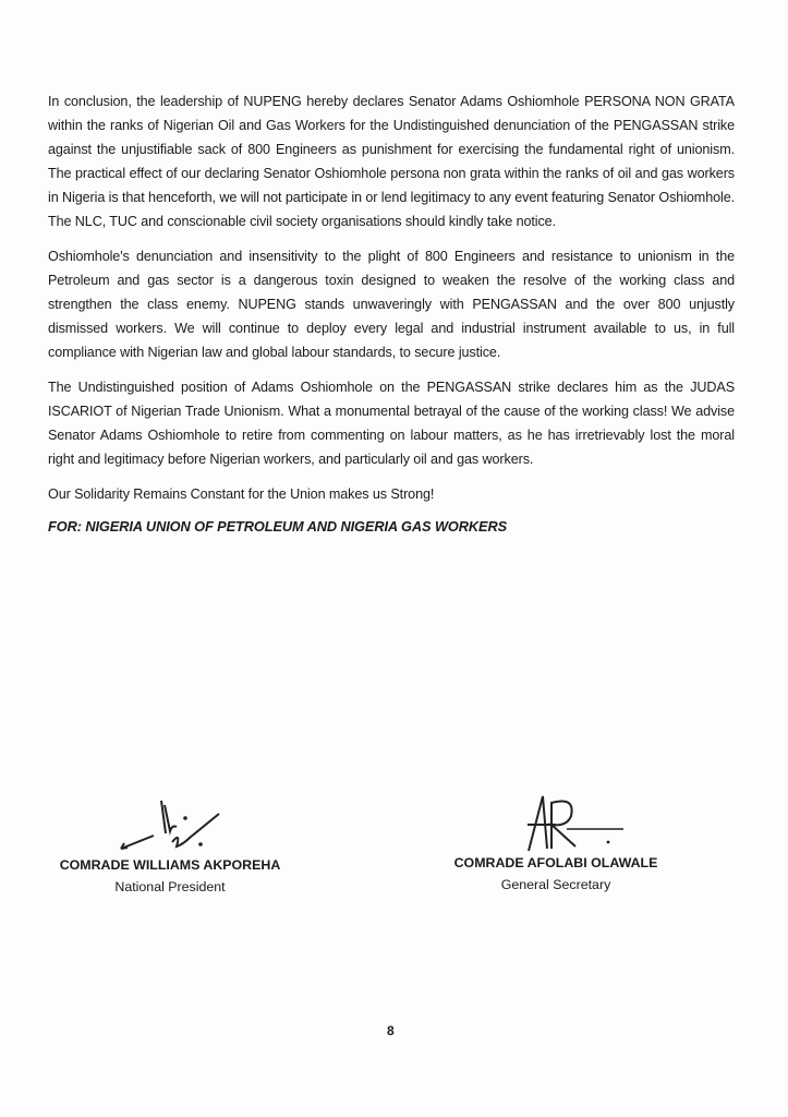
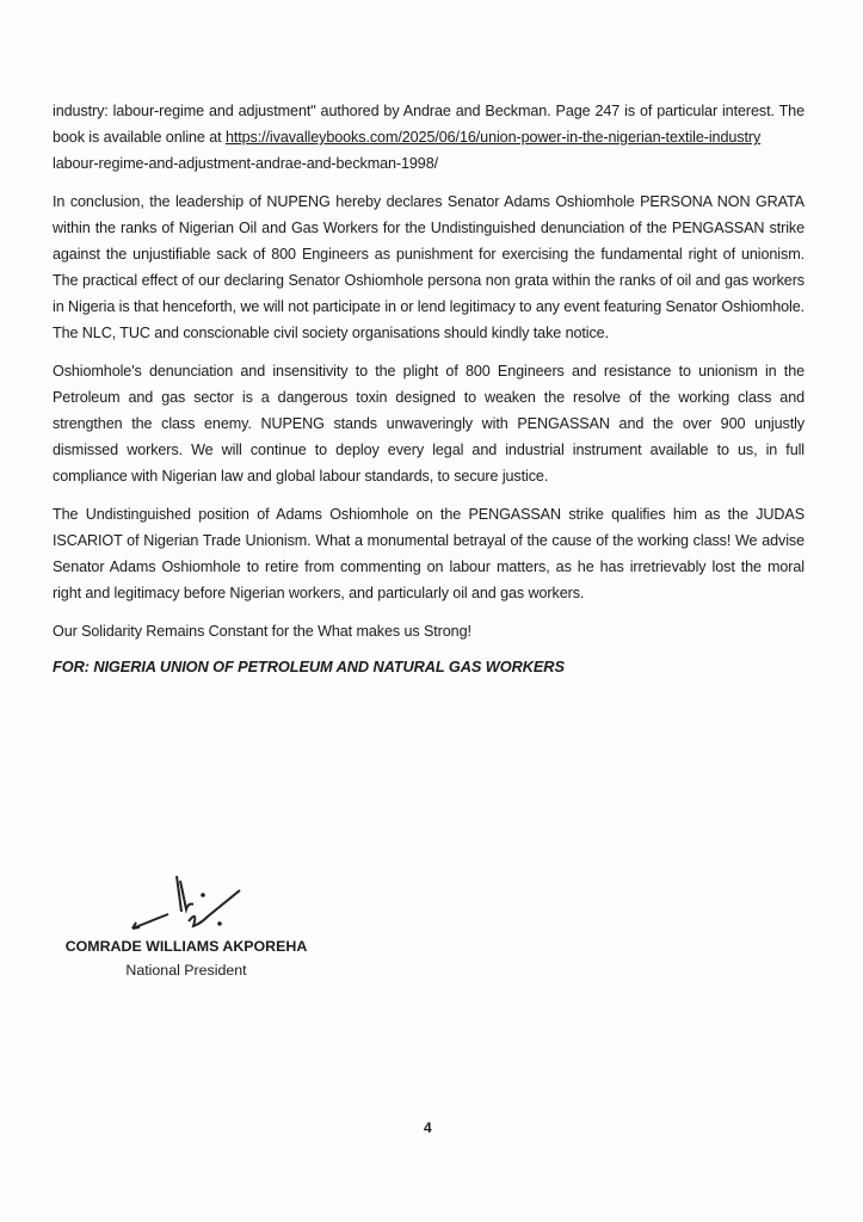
+ industry: labour-regime and adjustment" authored by Andrae and Beckman. Page 247 is of particular interest. The book is available online at https://ivavalleybooks.com/2025/06/16/union-power-in-the-nigerian-textile-industry
+ labour-regime-and-adjustment-andrae-and-beckman-1998/
  In conclusion, the leadership of NUPENG hereby declares Senator Adams Oshiomhole PERSONA NON GRATA within the ranks of Nigerian Oil and Gas Workers for the Undistinguished denunciation of the PENGASSAN strike against the unjustifiable sack of 800 Engineers as punishment for exercising the fundamental right of unionism. The practical effect of our declaring Senator Oshiomhole persona non grata within the ranks of oil and gas workers in Nigeria is that henceforth, we will not participate in or lend legitimacy to any event featuring Senator Oshiomhole. The NLC, TUC and conscionable civil society organisations should kindly take notice.
- Oshiomhole's denunciation and insensitivity to the plight of 800 Engineers and resistance to unionism in the Petroleum and gas sector is a dangerous toxin designed to weaken the resolve of the working class and strengthen the class enemy. NUPENG stands unwaveringly with PENGASSAN and the over 800 unjustly dismissed workers. We will continue to deploy every legal and industrial instrument available to us, in full compliance with Nigerian law and global labour standards, to secure justice.
+ Oshiomhole's denunciation and insensitivity to the plight of 800 Engineers and resistance to unionism in the Petroleum and gas sector is a dangerous toxin designed to weaken the resolve of the working class and strengthen the class enemy. NUPENG stands unwaveringly with PENGASSAN and the over 900 unjustly dismissed workers. We will continue to deploy every legal and industrial instrument available to us, in full compliance with Nigerian law and global labour standards, to secure justice.
- The Undistinguished position of Adams Oshiomhole on the PENGASSAN strike declares him as the JUDAS ISCARIOT of Nigerian Trade Unionism. What a monumental betrayal of the cause of the working class! We advise Senator Adams Oshiomhole to retire from commenting on labour matters, as he has irretrievably lost the moral right and legitimacy before Nigerian workers, and particularly oil and gas workers.
+ The Undistinguished position of Adams Oshiomhole on the PENGASSAN strike qualifies him as the JUDAS ISCARIOT of Nigerian Trade Unionism. What a monumental betrayal of the cause of the working class! We advise Senator Adams Oshiomhole to retire from commenting on labour matters, as he has irretrievably lost the moral right and legitimacy before Nigerian workers, and particularly oil and gas workers.
- Our Solidarity Remains Constant for the Union makes us Strong!
+ Our Solidarity Remains Constant for the What makes us Strong!
- FOR: NIGERIA UNION OF PETROLEUM AND NIGERIA GAS WORKERS
+ FOR: NIGERIA UNION OF PETROLEUM AND NATURAL GAS WORKERS
  COMRADE WILLIAMS AKPOREHA
  National President
- COMRADE AFOLABI OLAWALE
- General Secretary
- 8
+ 4
